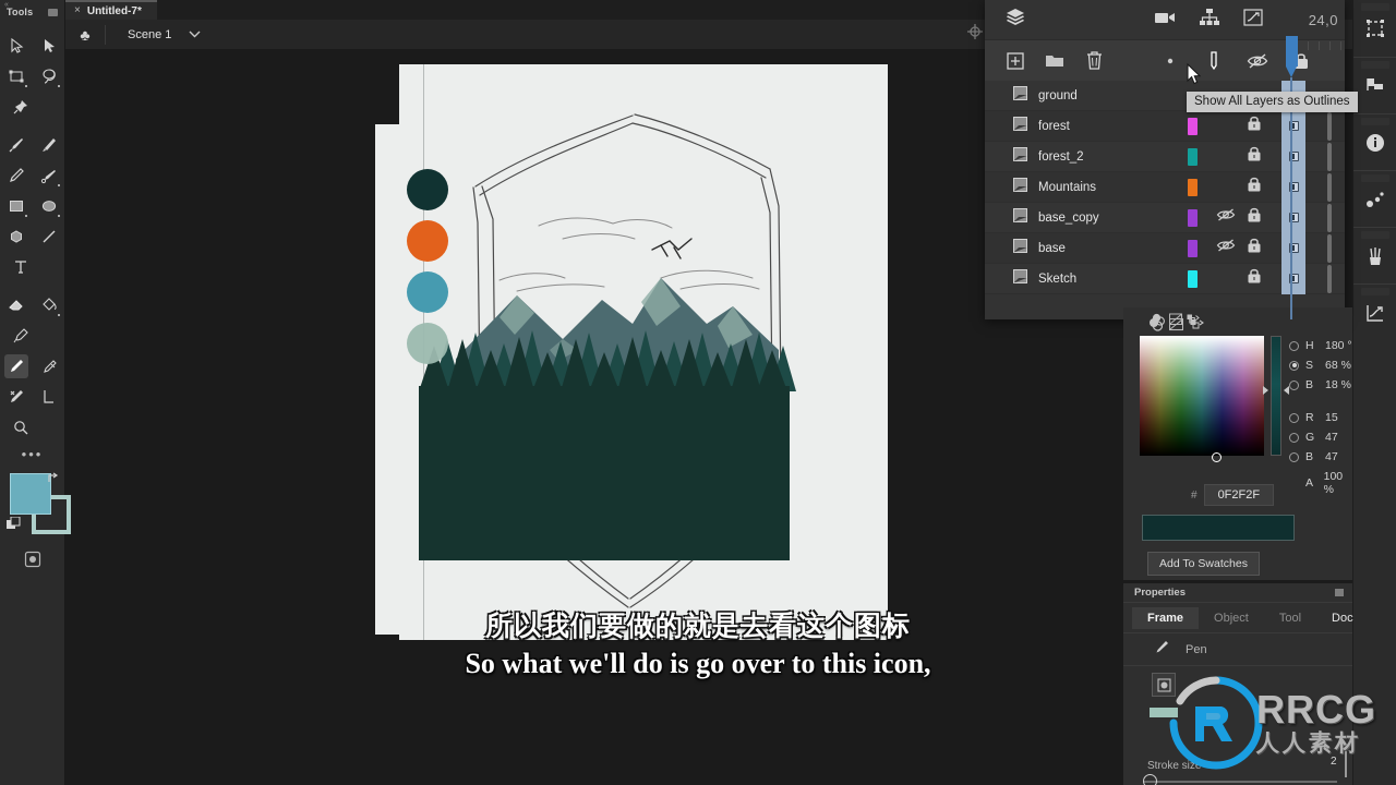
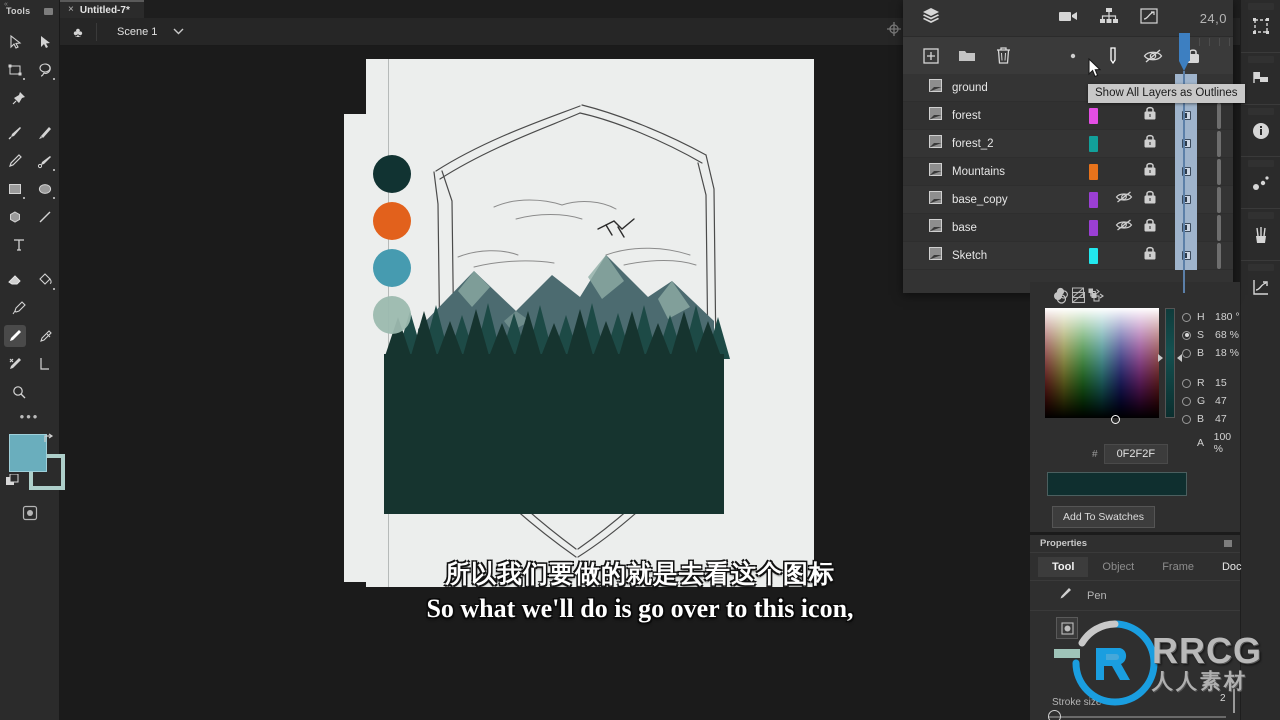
  所以我们要做的就是去看这个图标
  So what we'll do is go over to this icon,
  Tools
  •••
  ×
  Untitled-7*
  ♣
  Scene 1
  24,0
  ground
  forest
  forest_2
  Mountains
  base_copy
  base
  Sketch
  Show All Layers as Outlines
  H
  180 °
  S
  68 %
  B
  18 %
  R
  15
  G
  47
  B
  47
  A
  100 %
  #
  0F2F2F
  Add To Swatches
  Properties
- Frame
+ Tool
  Object
- Tool
+ Frame
  Doc
  Pen
  Stroke size
  2
  RRCG
  人人素材
